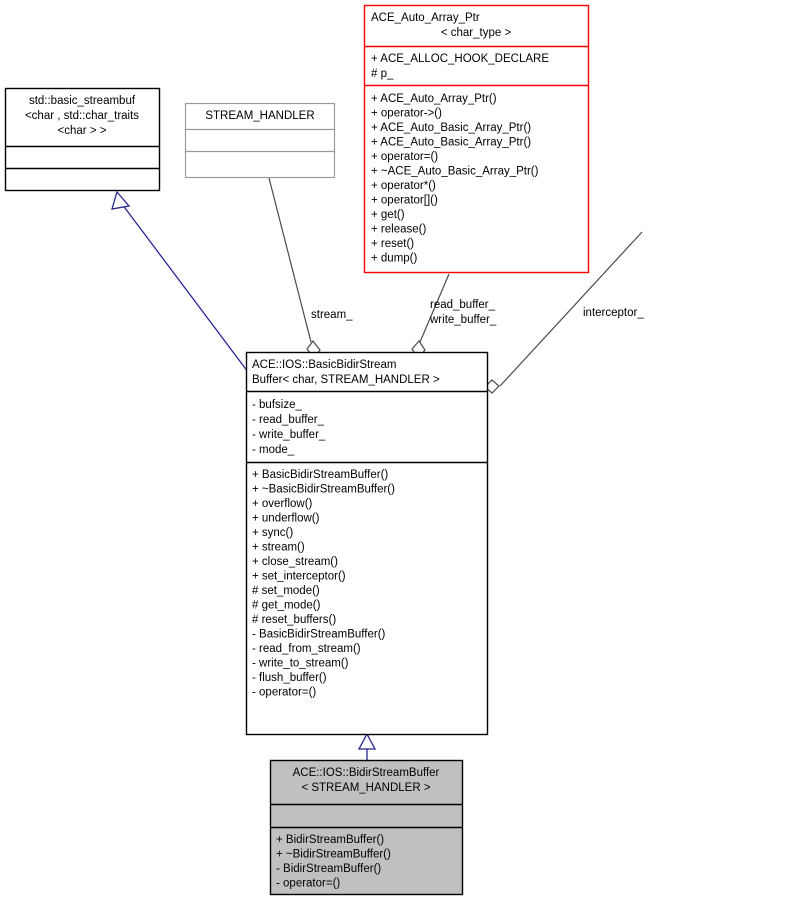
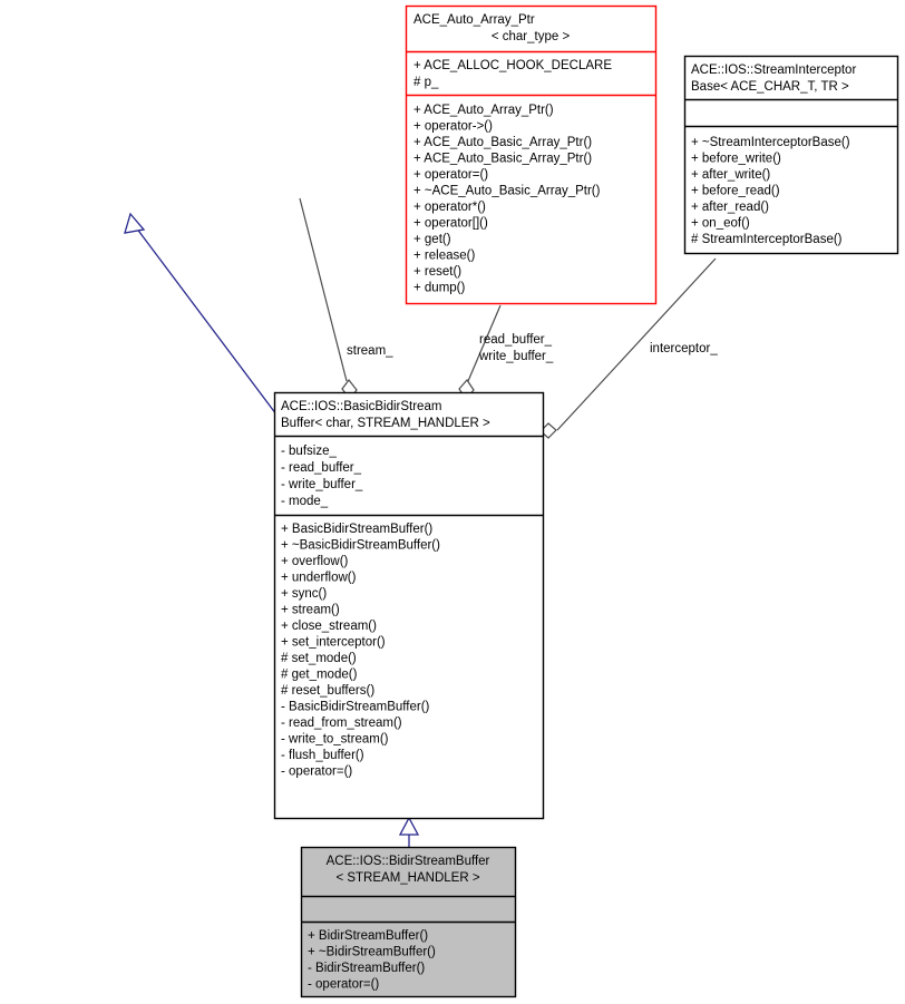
  stream_
  read_buffer_
  write_buffer_
  interceptor_
- std::basic_streambuf
- <char , std::char_traits
- <char > >
- STREAM_HANDLER
  ACE_Auto_Array_Ptr
  < char_type >
  + ACE_ALLOC_HOOK_DECLARE
  # p_
  + ACE_Auto_Array_Ptr()
  + operator->()
  + ACE_Auto_Basic_Array_Ptr()
  + ACE_Auto_Basic_Array_Ptr()
  + operator=()
  + ~ACE_Auto_Basic_Array_Ptr()
  + operator*()
  + operator[]()
  + get()
  + release()
  + reset()
  + dump()
+ ACE::IOS::StreamInterceptor
+ Base< ACE_CHAR_T, TR >
+ + ~StreamInterceptorBase()
+ + before_write()
+ + after_write()
+ + before_read()
+ + after_read()
+ + on_eof()
+ # StreamInterceptorBase()
  ACE::IOS::BasicBidirStream
  Buffer< char, STREAM_HANDLER >
  - bufsize_
  - read_buffer_
  - write_buffer_
  - mode_
  + BasicBidirStreamBuffer()
  + ~BasicBidirStreamBuffer()
  + overflow()
  + underflow()
  + sync()
  + stream()
  + close_stream()
  + set_interceptor()
  # set_mode()
  # get_mode()
  # reset_buffers()
  - BasicBidirStreamBuffer()
  - read_from_stream()
  - write_to_stream()
  - flush_buffer()
  - operator=()
  ACE::IOS::BidirStreamBuffer
  < STREAM_HANDLER >
  + BidirStreamBuffer()
  + ~BidirStreamBuffer()
  - BidirStreamBuffer()
  - operator=()
